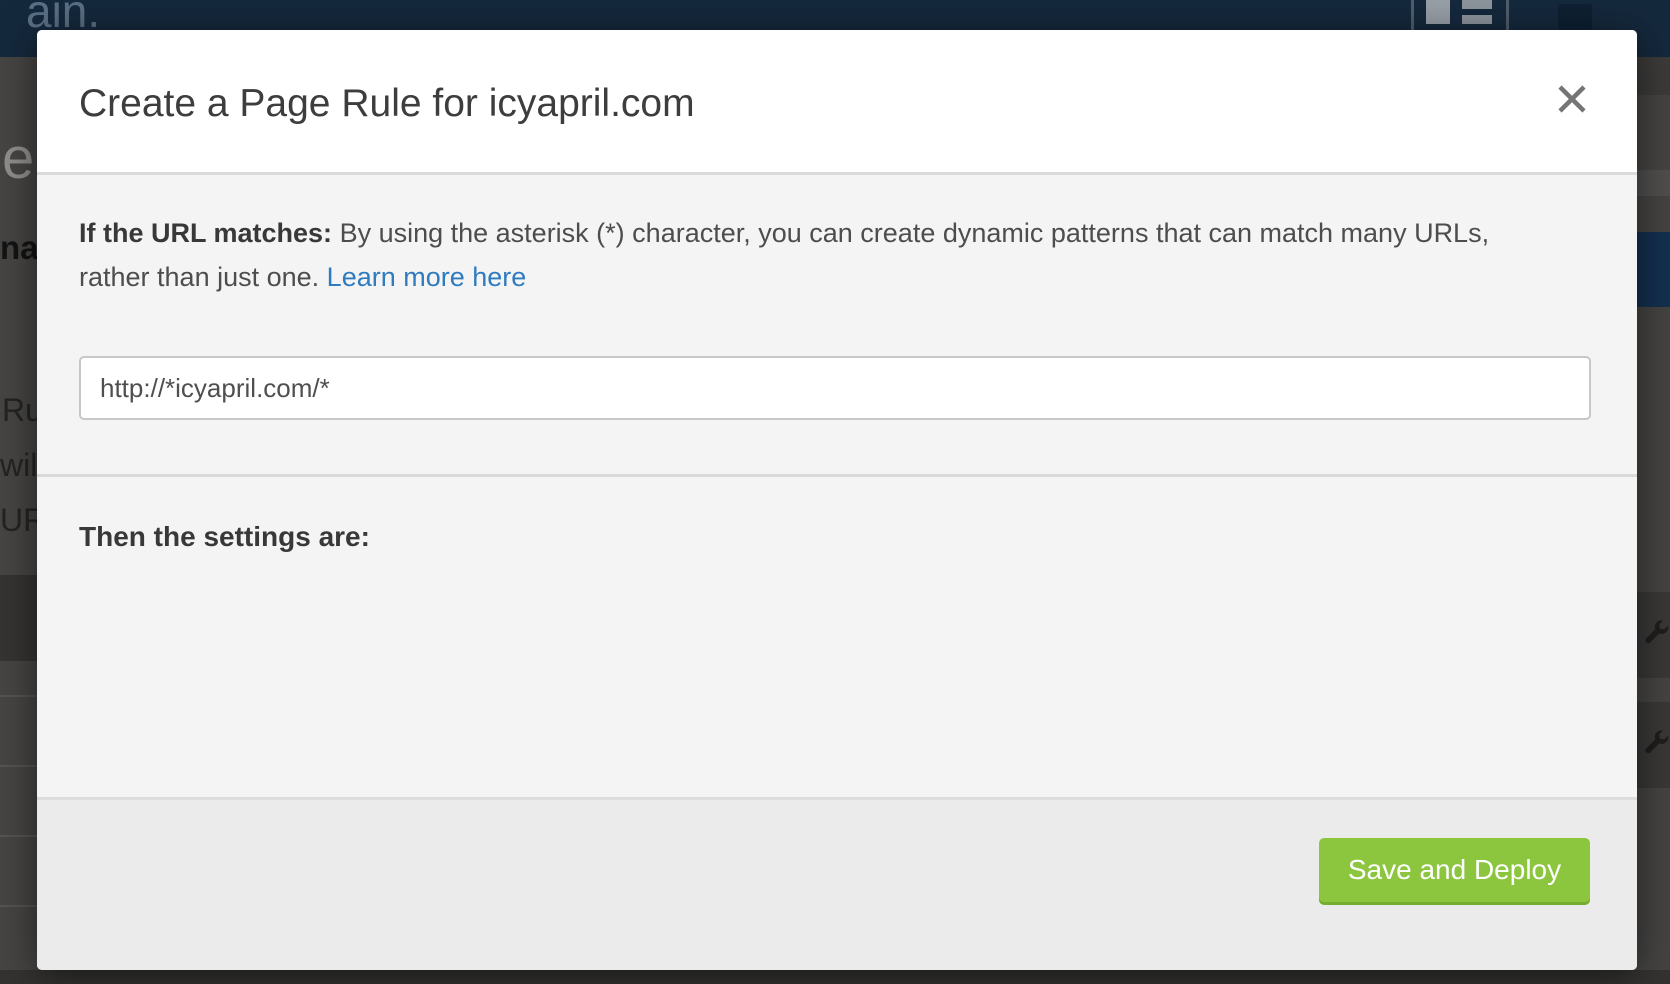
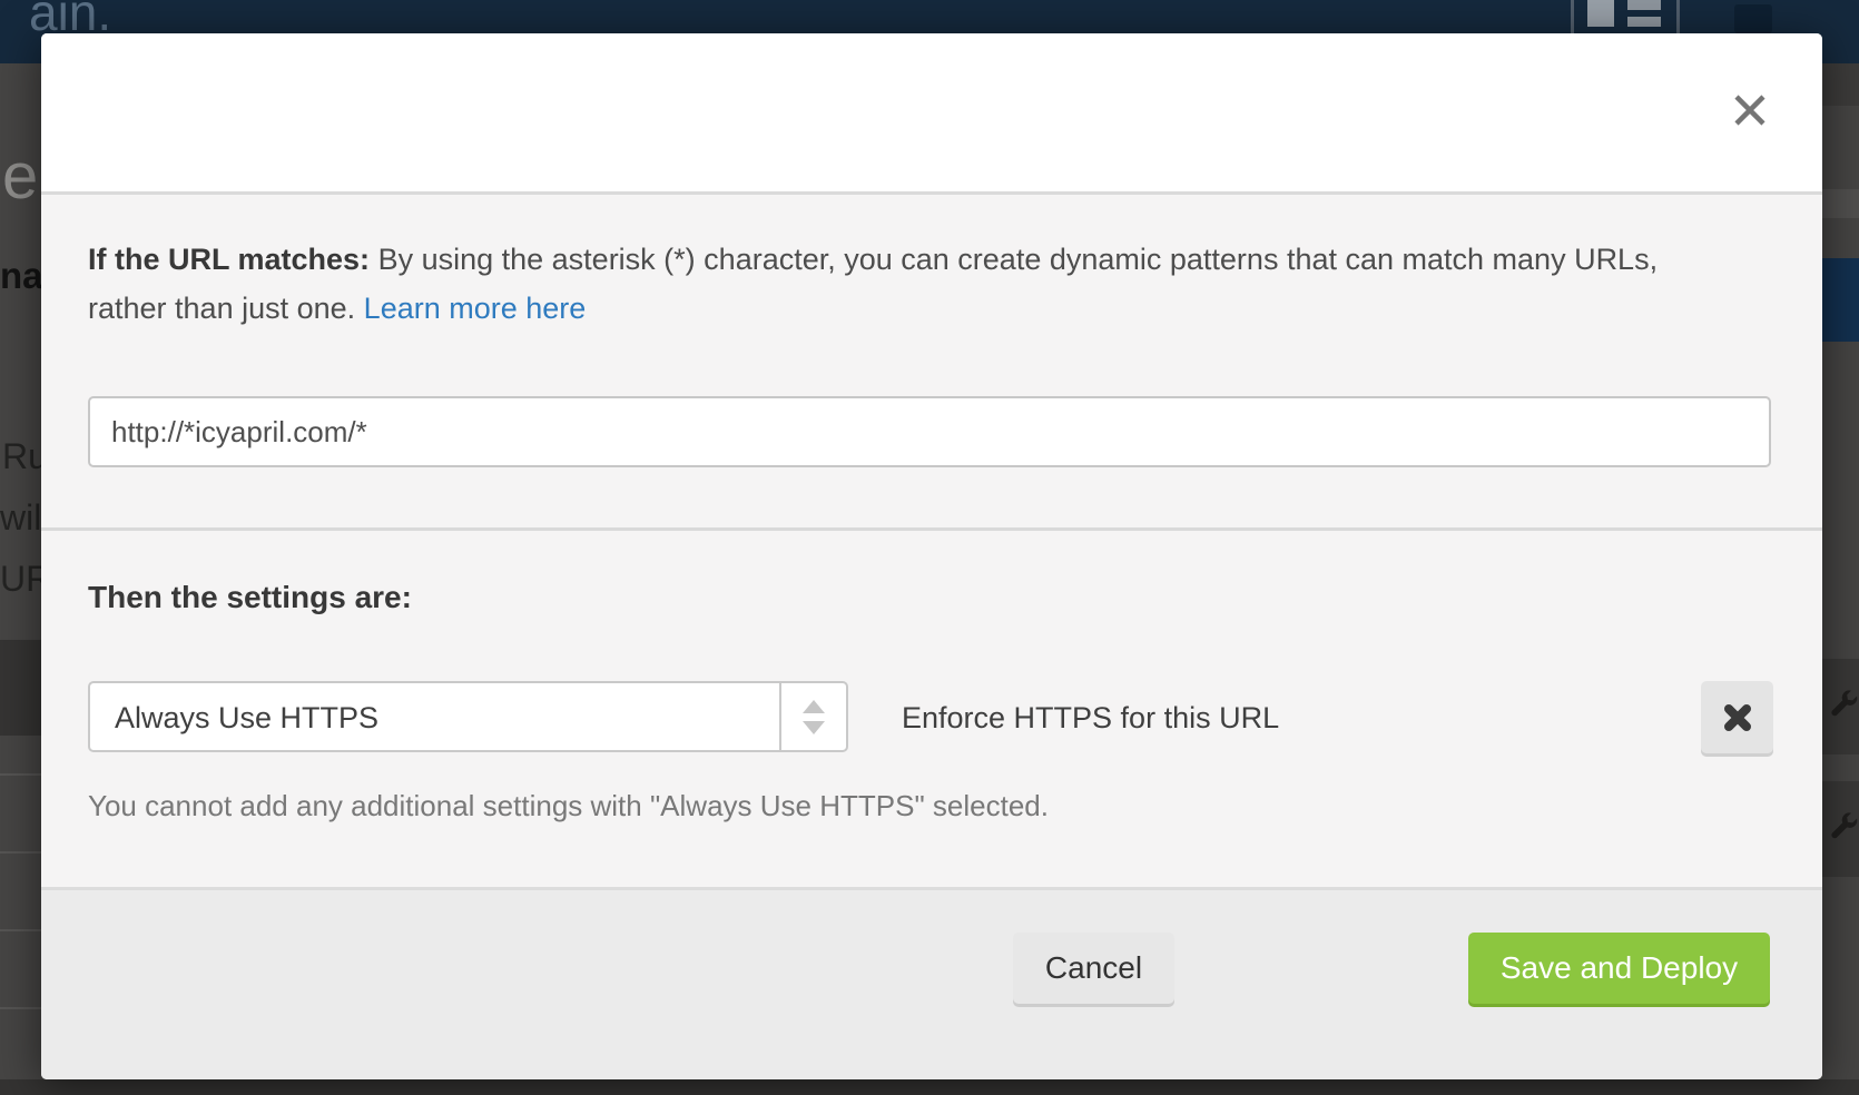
  ain.
  e
  Ru
  wil
  UR
- Create a Page Rule for icyapril.com
  If the URL matches: By using the asterisk (*) character, you can create dynamic patterns that can match many URLs, rather than just one. Learn more here
  http://*icyapril.com/*
  Then the settings are:
+ Always Use HTTPS
+ Enforce HTTPS for this URL
+ You cannot add any additional settings with "Always Use HTTPS" selected.
+ Cancel
  Save and Deploy
